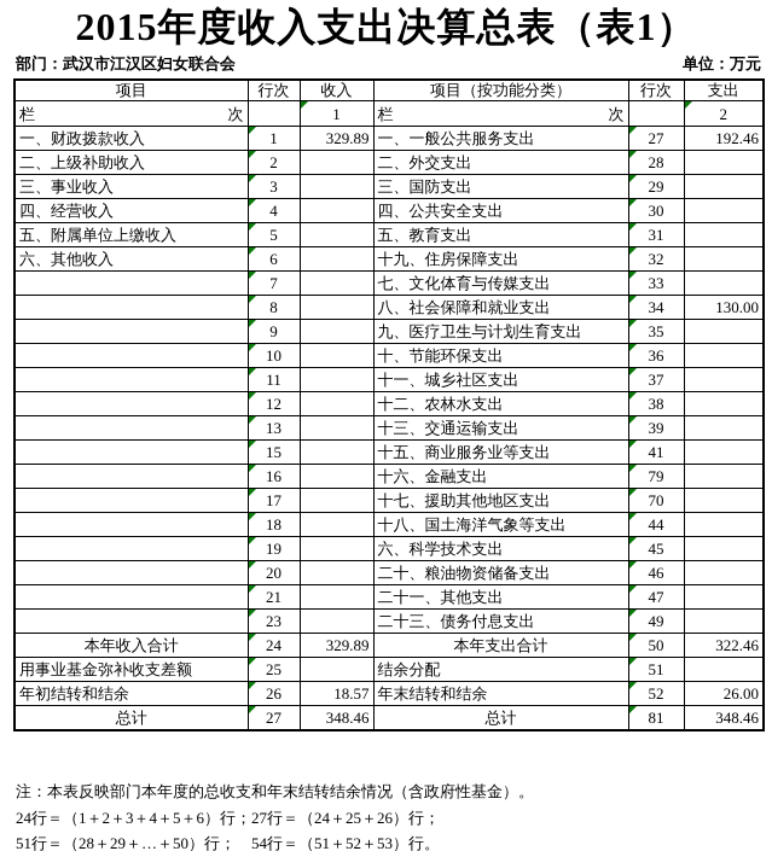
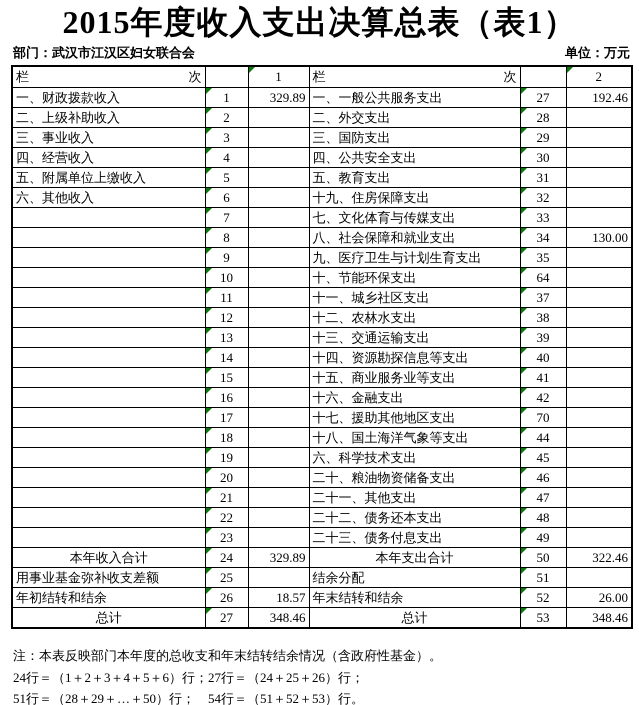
  2015年度收入支出决算总表（表1）
  部门：武汉市江汉区妇女联合会
  单位：万元
- 项目	行次	收入	项目（按功能分类）	行次	支出
  栏 次		1	栏 次		2
  一、财政拨款收入	1	329.89	一、一般公共服务支出	27	192.46
  二、上级补助收入	2		二、外交支出	28
  三、事业收入	3		三、国防支出	29
  四、经营收入	4		四、公共安全支出	30
  五、附属单位上缴收入	5		五、教育支出	31
  六、其他收入	6		十九、住房保障支出	32
  	7		七、文化体育与传媒支出	33
  	8		八、社会保障和就业支出	34	130.00
  	9		九、医疗卫生与计划生育支出	35
- 	10		十、节能环保支出	36
+ 	10		十、节能环保支出	64
  	11		十一、城乡社区支出	37
  	12		十二、农林水支出	38
  	13		十三、交通运输支出	39
+ 	14		十四、资源勘探信息等支出	40
  	15		十五、商业服务业等支出	41
- 	16		十六、金融支出	79
+ 	16		十六、金融支出	42
  	17		十七、援助其他地区支出	70
  	18		十八、国土海洋气象等支出	44
  	19		六、科学技术支出	45
  	20		二十、粮油物资储备支出	46
  	21		二十一、其他支出	47
+ 	22		二十二、债务还本支出	48
  	23		二十三、债务付息支出	49
  本年收入合计	24	329.89	本年支出合计	50	322.46
  用事业基金弥补收支差额	25		结余分配	51
  年初结转和结余	26	18.57	年末结转和结余	52	26.00
- 总计	27	348.46	总计	81	348.46
+ 总计	27	348.46	总计	53	348.46
  注：本表反映部门本年度的总收支和年末结转结余情况（含政府性基金）。
  24行＝（1＋2＋3＋4＋5＋6）行；27行＝（24＋25＋26）行；
  51行＝（28＋29＋…＋50）行； 54行＝（51＋52＋53）行。
